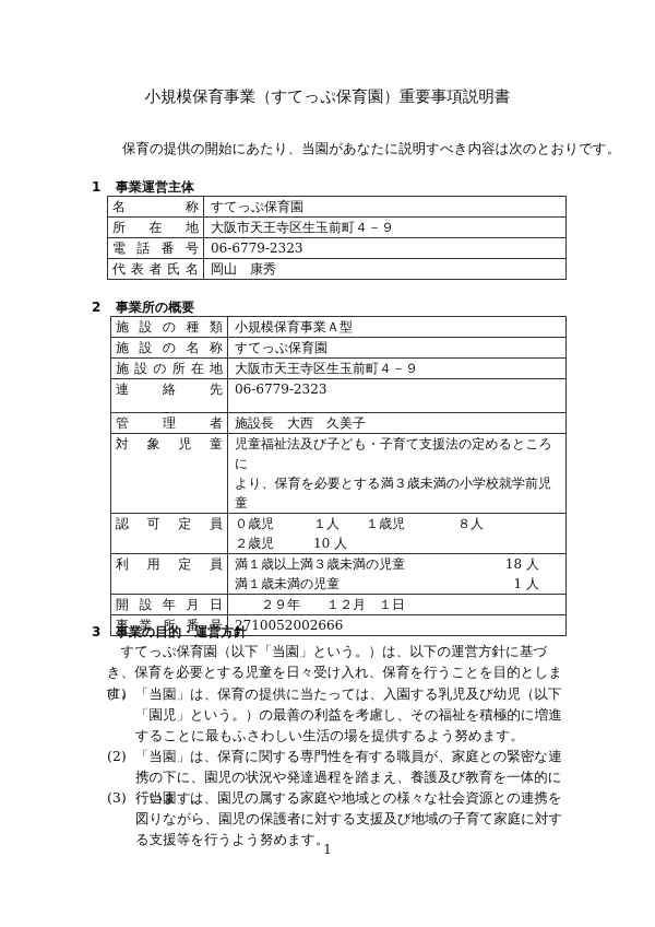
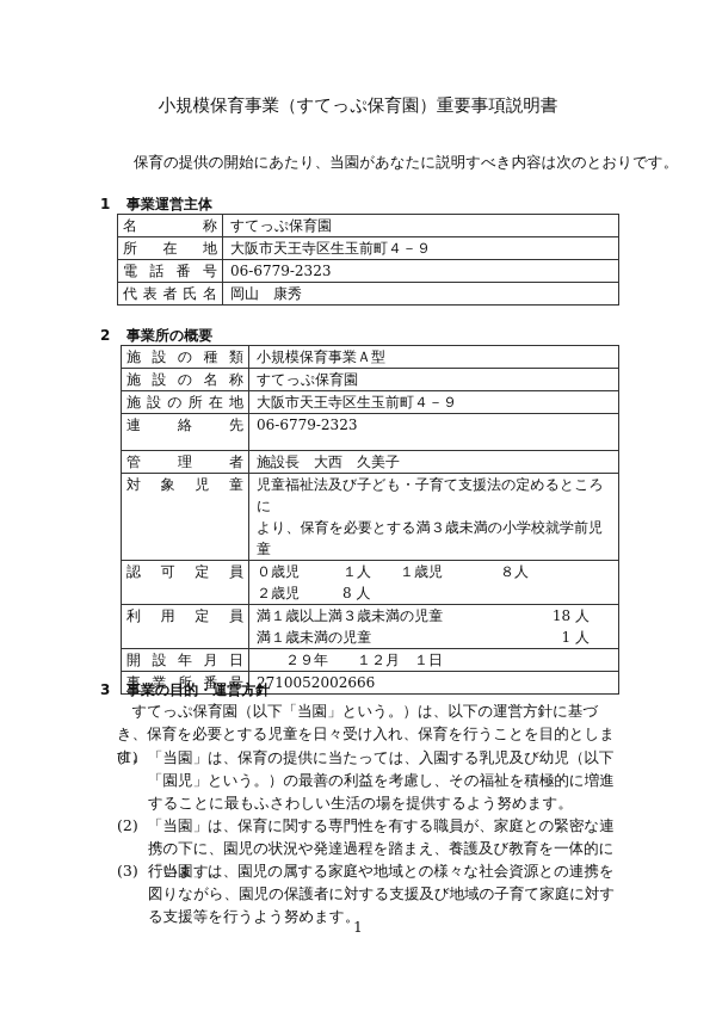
  小規模保育事業（すてっぷ保育園）重要事項説明書
  保育の提供の開始にあたり、当園があなたに説明すべき内容は次のとおりです。
  1 事業運営主体
  名称	すてっぷ保育園
  所在地	大阪市天王寺区生玉前町４－９
  電話番号	06-6779-2323
  代表者氏名	岡山 康秀
  2 事業所の概要
  施設の種類	小規模保育事業Ａ型
  施設の名称	すてっぷ保育園
  施設の所在地	大阪市天王寺区生玉前町４－９
  連絡先	06-6779-2323
  管理者	施設長 大西 久美子
  対象児童	児童福祉法及び子ども・子育て支援法の定めるところに より、保育を必要とする満３歳未満の小学校就学前児童
- 認可定員	０歳児 １人 １歳児 ８人 ２歳児 10 人
+ 認可定員	０歳児 １人 １歳児 ８人 ２歳児 8 人
  利用定員	満１歳以上満３歳未満の児童 18 人 満１歳未満の児童 1 人
  開設年月日	２９年 １２月 １日
  事業所番号	2710052002666
  3 事業の目的・運営方針
  すてっぷ保育園（以下「当園」という。）は、以下の運営方針に基づき、保育を必要とする児童を日々受け入れ、保育を行うことを目的とします。
  (1)
  「当園」は、保育の提供に当たっては、入園する乳児及び幼児（以下「園児」という。）の最善の利益を考慮し、その福祉を積極的に増進することに最もふさわしい生活の場を提供するよう努めます。
  (2)
  「当園」は、保育に関する専門性を有する職員が、家庭との緊密な連携の下に、園児の状況や発達過程を踏まえ、養護及び教育を一体的に行います。
  (3)
  「当園」は、園児の属する家庭や地域との様々な社会資源との連携を図りながら、園児の保護者に対する支援及び地域の子育て家庭に対する支援等を行うよう努めます。
  1
